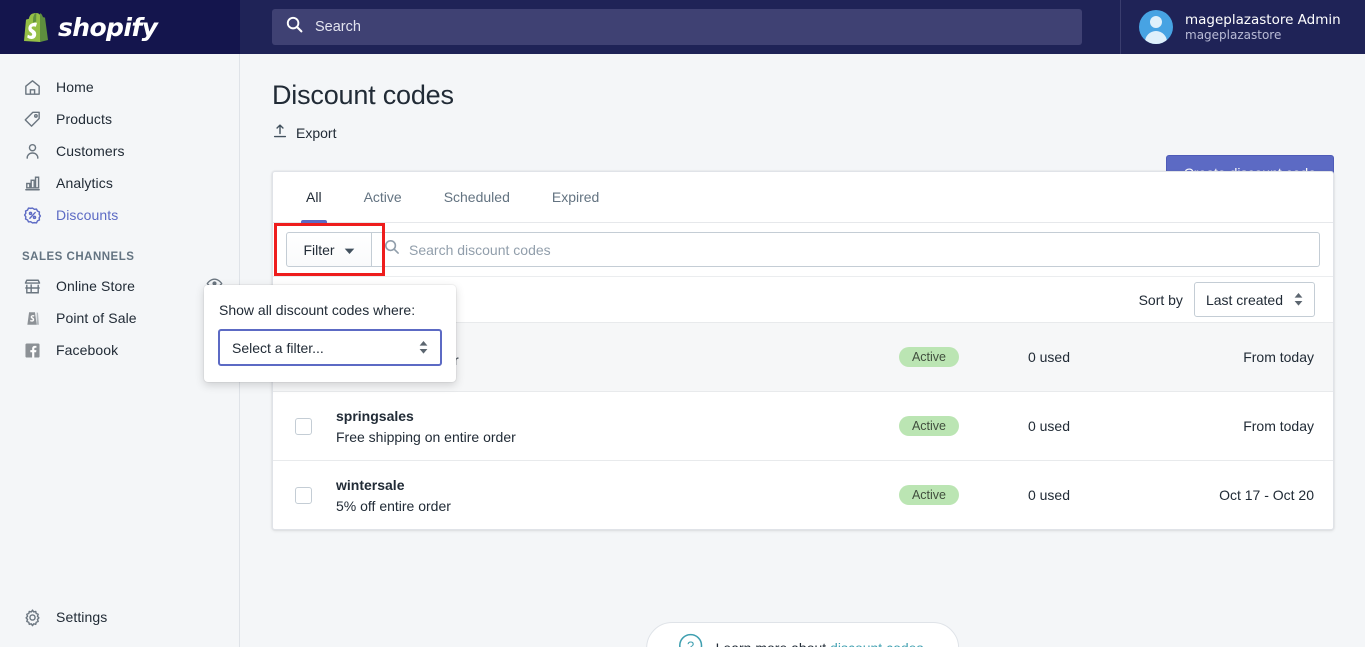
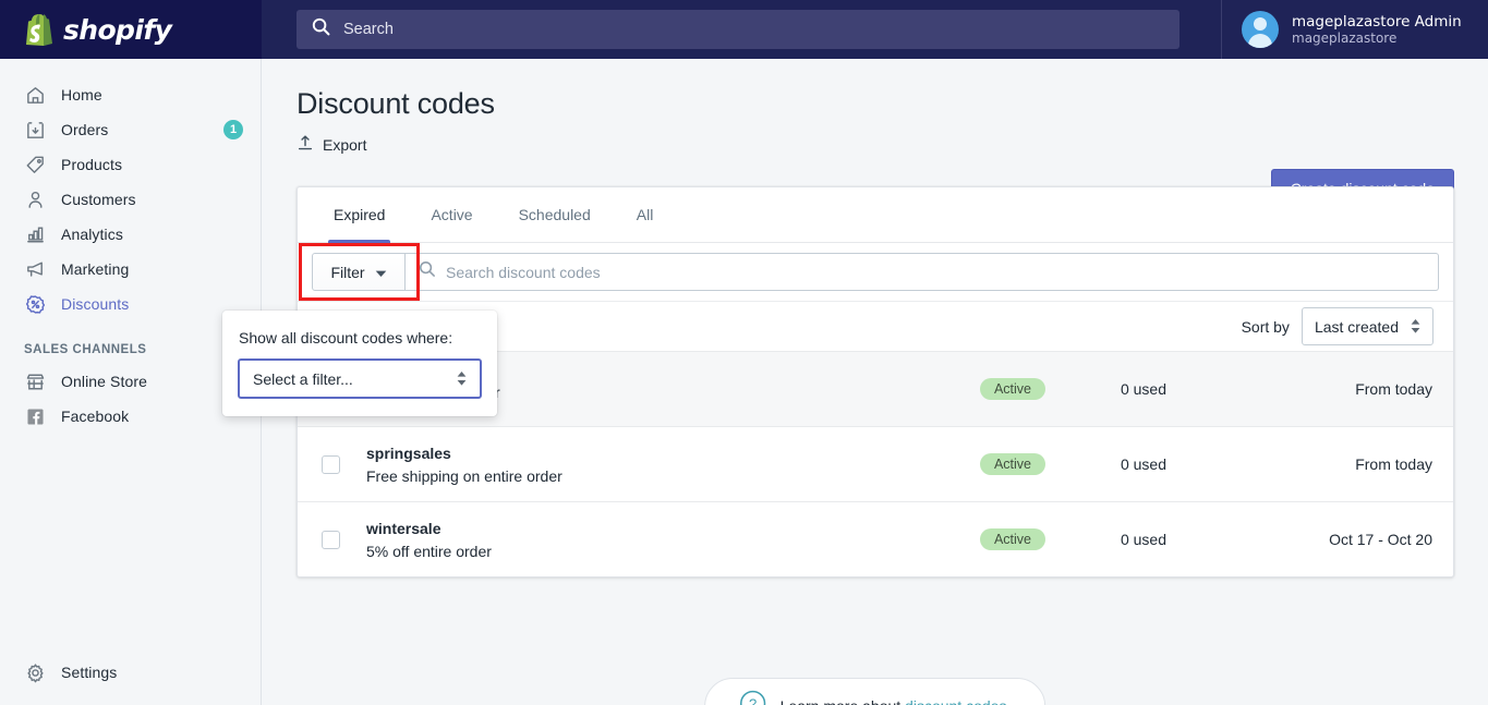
  shopify
  Search
  mageplazastore Admin
  mageplazastore
  Home
+ Orders
+ 1
  Products
  Customers
  Analytics
+ Marketing
  Discounts
  SALES CHANNELS
  Online Store
- Point of Sale
  Facebook
  Settings
  Discount codes
  Export
- All
+ Expired
  Active
  Scheduled
- Expired
+ All
  Filter
  Search discount codes
  Sort by
  Last created
  Active
  0 used
  From today
  springsales
  Free shipping on entire order
  Active
  0 used
  From today
  wintersale
  5% off entire order
  Active
  0 used
  Oct 17 - Oct 20
  ?
  Show all discount codes where:
  Select a filter...
